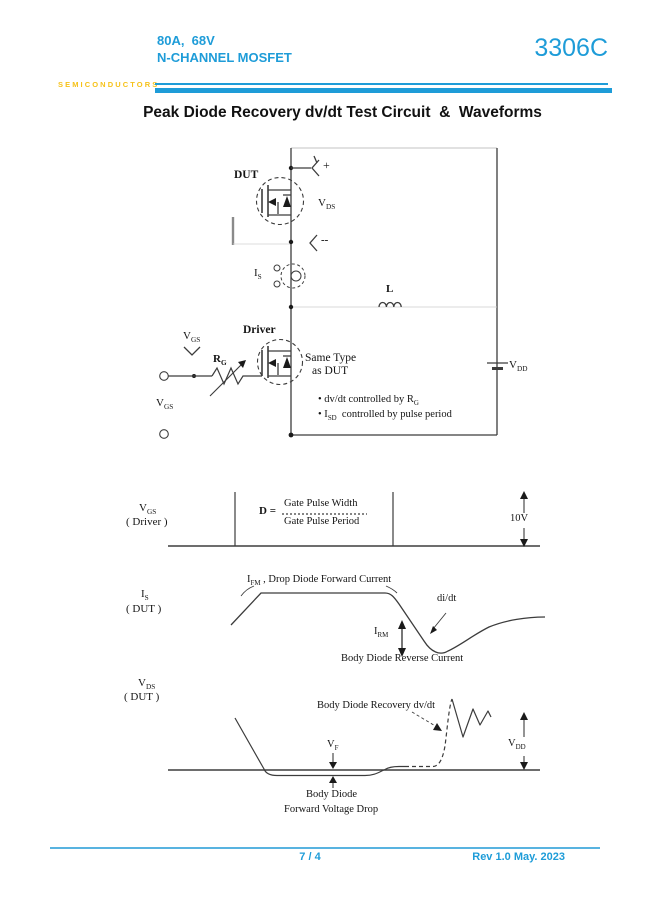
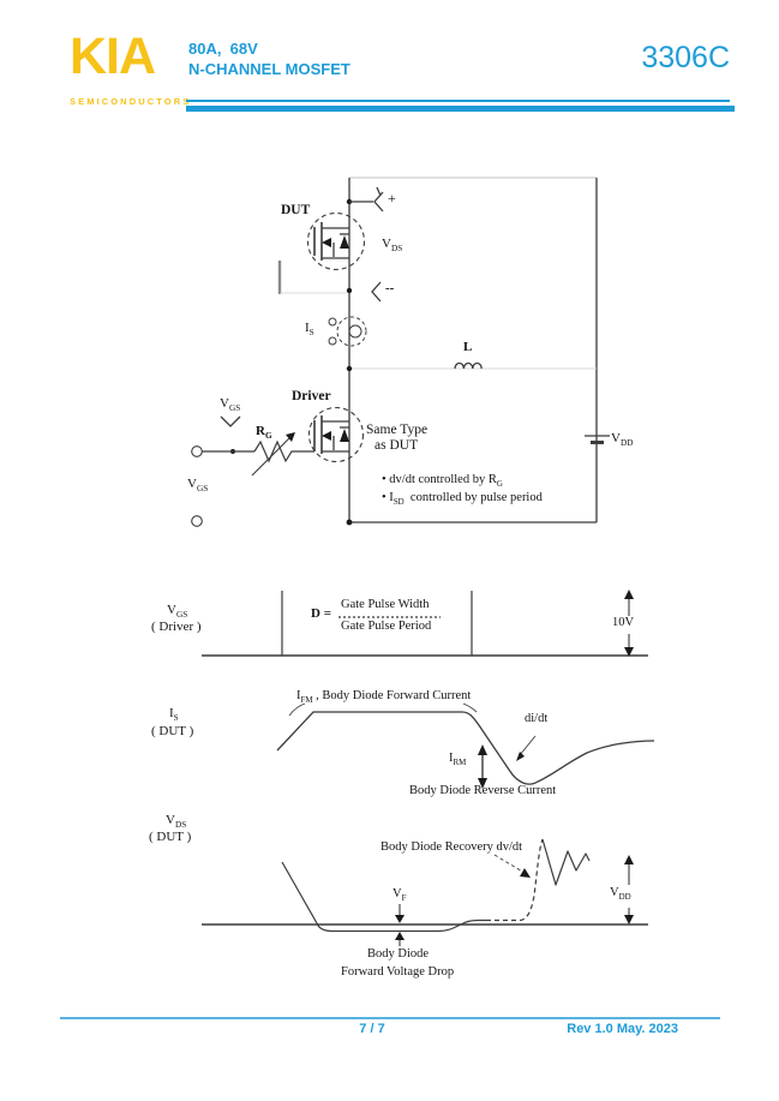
+ KIA
  SEMICONDUCTOR
  80A, 68V
  N-CHANNEL MOSFET
  3306C
- Peak Diode Recovery dv/dt Test Circuit & Waveforms
  DUT
  VDS
  +
  --
  IS
  L
  Driver
  VGS
  RG
  Same Type
  as DUT
  VGS
  VDD
  • dv/dt controlled by R
  • I controlled by pulse period
  VGS
  ( Driver )
  D =
  Gate Pulse Width
  Gate Pulse Period
  10V
  IS
  ( DUT )
- I , Drop Diode Forward Current
+ I , Body Diode Forward Current
  di/dt
  Body Diode Reverse Current
  VDS
  ( DUT )
  Body Diode Recovery dv/dt
  Body Diode
  Forward Voltage Drop
- 7 / 4
+ 7 / 7
  Rev 1.0 May. 2023
